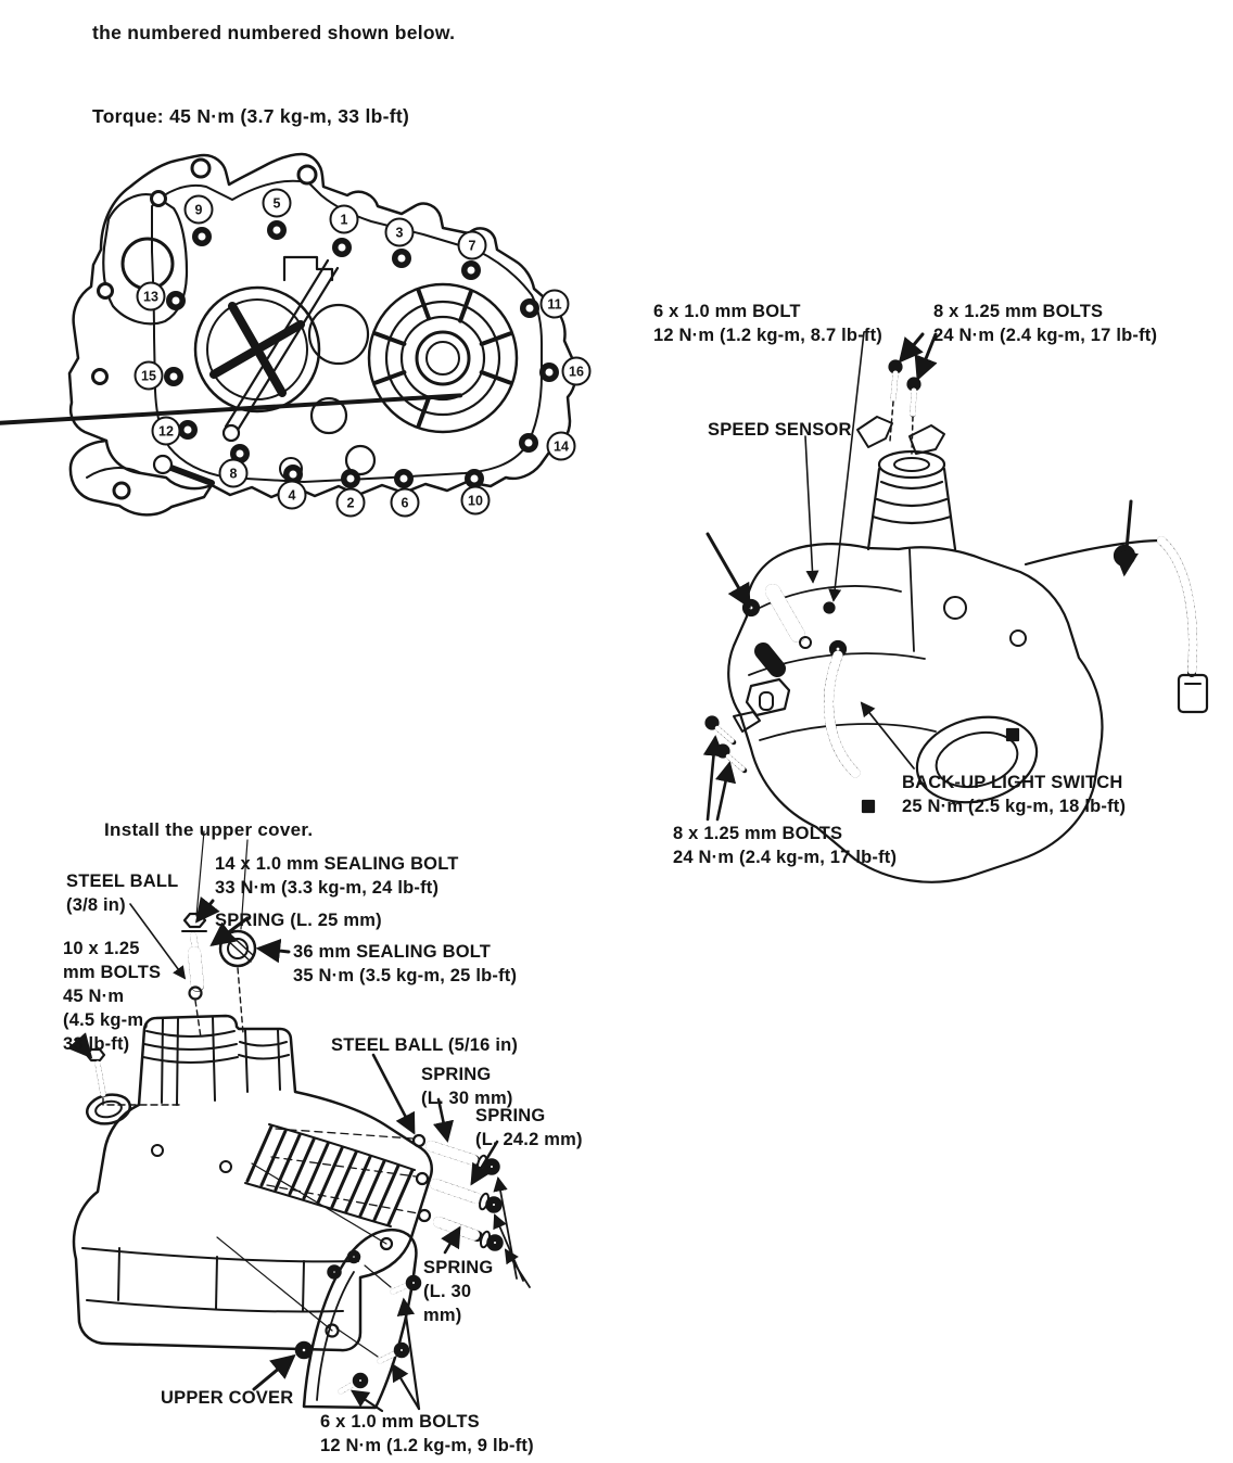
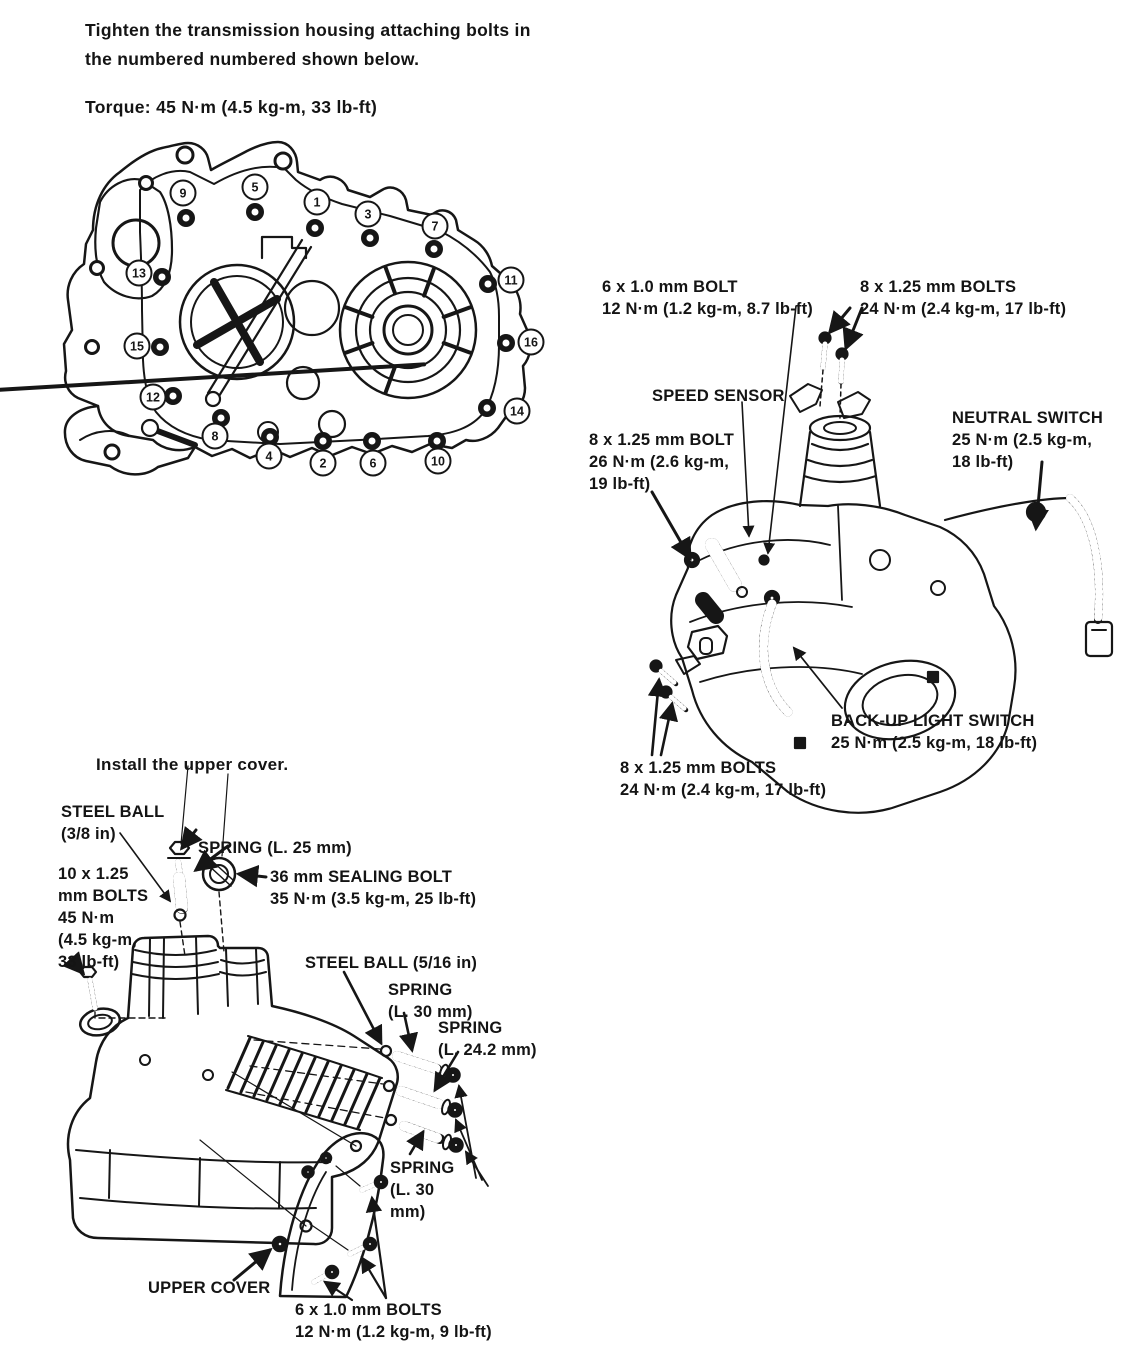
+ Tighten the transmission housing attaching bolts in
  the numbered numbered shown below.
- Torque: 45 N·m (3.7 kg-m, 33 lb-ft)
+ Torque: 45 N·m (4.5 kg-m, 33 lb-ft)
  Install the upper cover.
  1
  2
  3
  4
  5
  6
  7
  8
  9
  10
  11
  12
  13
  14
  15
  16
  6 x 1.0 mm BOLT
  12 N·m (1.2 kg-m, 8.7 lb-ft)
  8 x 1.25 mm BOLTS
  24 N·m (2.4 kg-m, 17 lb-ft)
  SPEED SENSOR
+ NEUTRAL SWITCH
+ 25 N·m (2.5 kg-m,
+ 18 lb-ft)
+ 8 x 1.25 mm BOLT
+ 26 N·m (2.6 kg-m,
+ 19 lb-ft)
  BACK-UP LIGHT SWITCH
  25 N·m (2.5 kg-m, 18 lb-ft)
  8 x 1.25 mm BOLTS
  24 N·m (2.4 kg-m, 17 lb-ft)
- 14 x 1.0 mm SEALING BOLT
- 33 N·m (3.3 kg-m, 24 lb-ft)
  STEEL BALL
  (3/8 in)
  SPRING (L. 25 mm)
  10 x 1.25
  mm BOLTS
  45 N·m
  (4.5 kg-m,
  33 lb-ft)
  36 mm SEALING BOLT
  35 N·m (3.5 kg-m, 25 lb-ft)
  STEEL BALL (5/16 in)
  SPRING
  (L. 30 mm)
  SPRING
  (L. 24.2 mm)
  SPRING
  (L. 30
  mm)
  UPPER COVER
  6 x 1.0 mm BOLTS
  12 N·m (1.2 kg-m, 9 lb-ft)
